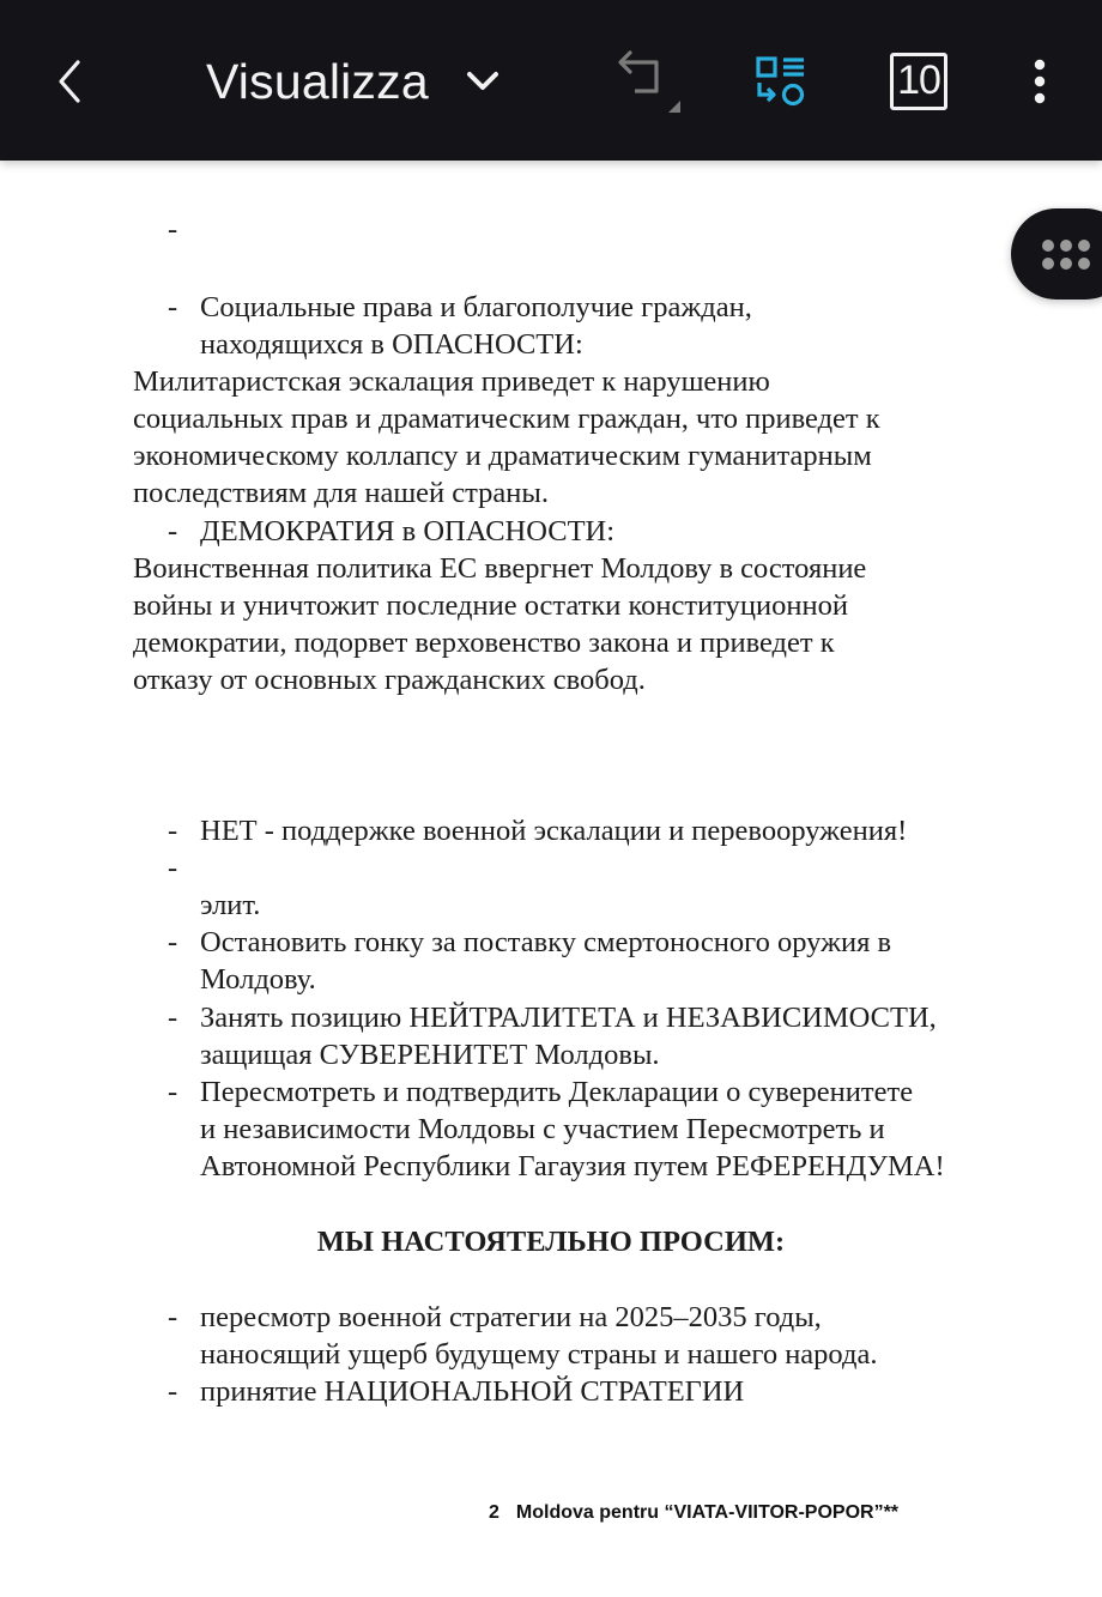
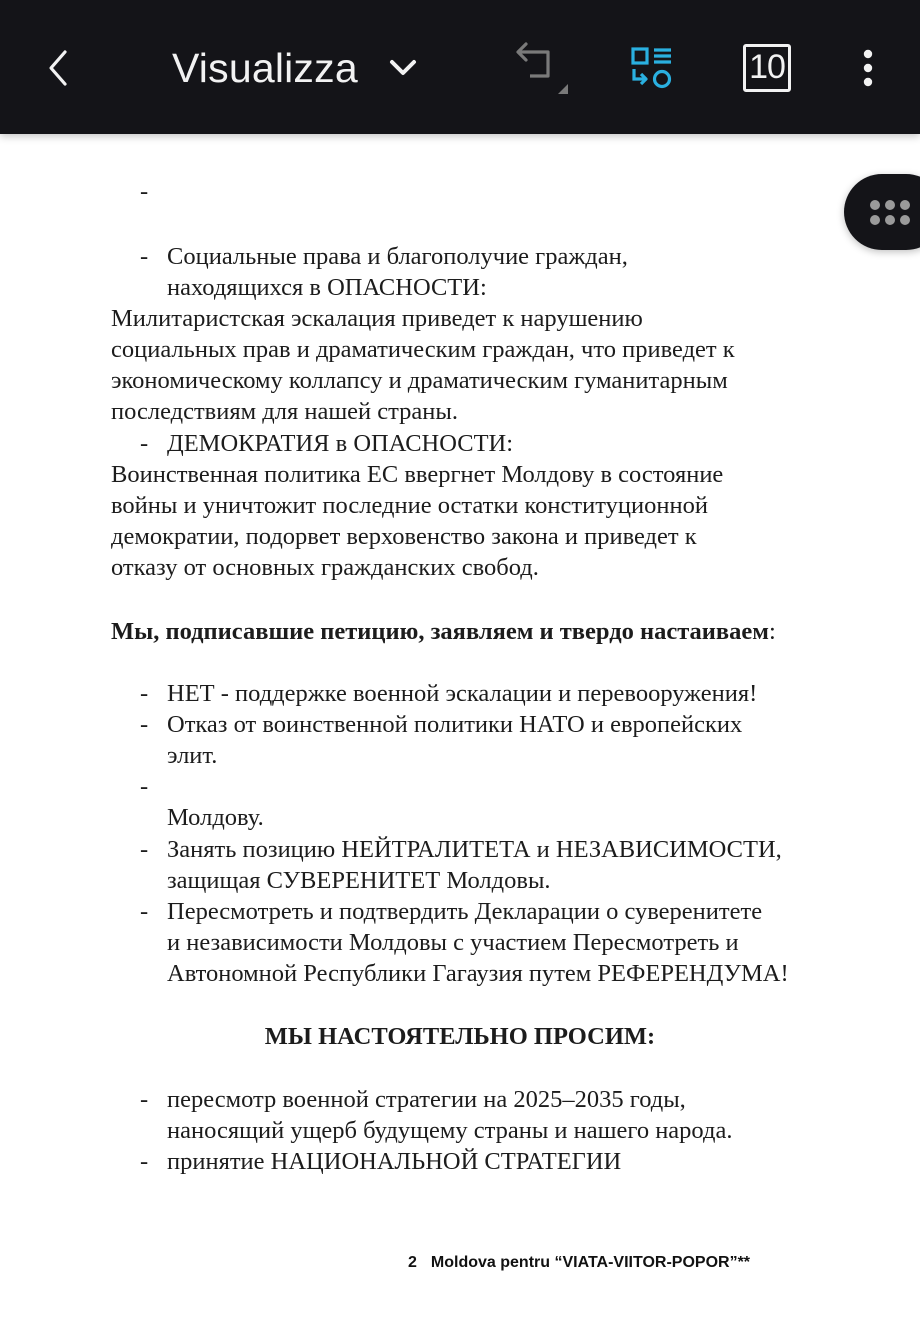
  Visualizza
  10
  -
  -
  Социальные права и благополучие граждан,
  находящихся в ОПАСНОСТИ:
  Милитаристская эскалация приведет к нарушению
  социальных прав и драматическим граждан, что приведет к
  экономическому коллапсу и драматическим гуманитарным
  последствиям для нашей страны.
  -
  ДЕМОКРАТИЯ в ОПАСНОСТИ:
  Воинственная политика ЕС ввергнет Молдову в состояние
  войны и уничтожит последние остатки конституционной
  демократии, подорвет верховенство закона и приведет к
  отказу от основных гражданских свобод.
+ Мы, подписавшие петицию, заявляем и твердо настаиваем:
  -
  НЕТ - поддержке военной эскалации и перевооружения!
  -
+ Отказ от воинственной политики НАТО и европейских
  элит.
  -
- Остановить гонку за поставку смертоносного оружия в
  Молдову.
  -
  Занять позицию НЕЙТРАЛИТЕТА и НЕЗАВИСИМОСТИ,
  защищая СУВЕРЕНИТЕТ Молдовы.
  -
  Пересмотреть и подтвердить Декларации о суверенитете
  и независимости Молдовы с участием Пересмотреть и
  Автономной Республики Гагаузия путем РЕФЕРЕНДУМА!
  МЫ НАСТОЯТЕЛЬНО ПРОСИМ:
  -
  пересмотр военной стратегии на 2025–2035 годы,
  наносящий ущерб будущему страны и нашего народа.
  -
  принятие НАЦИОНАЛЬНОЙ СТРАТЕГИИ
  2 Moldova pentru “VIATA-VIITOR-POPOR”**
